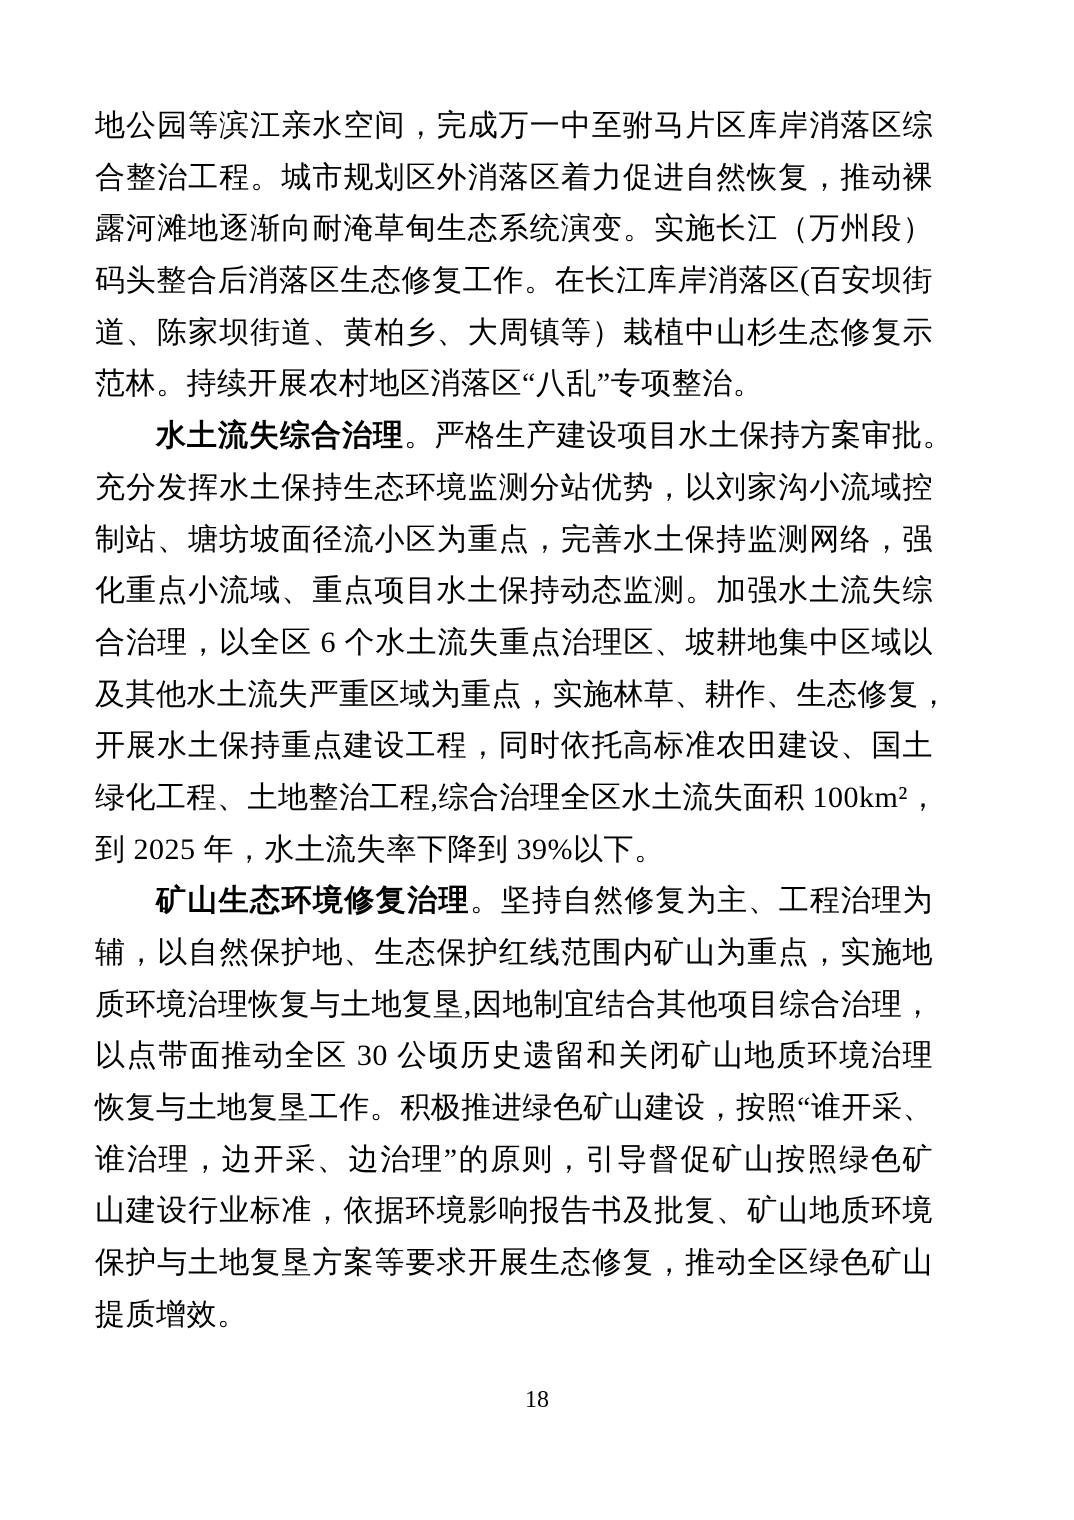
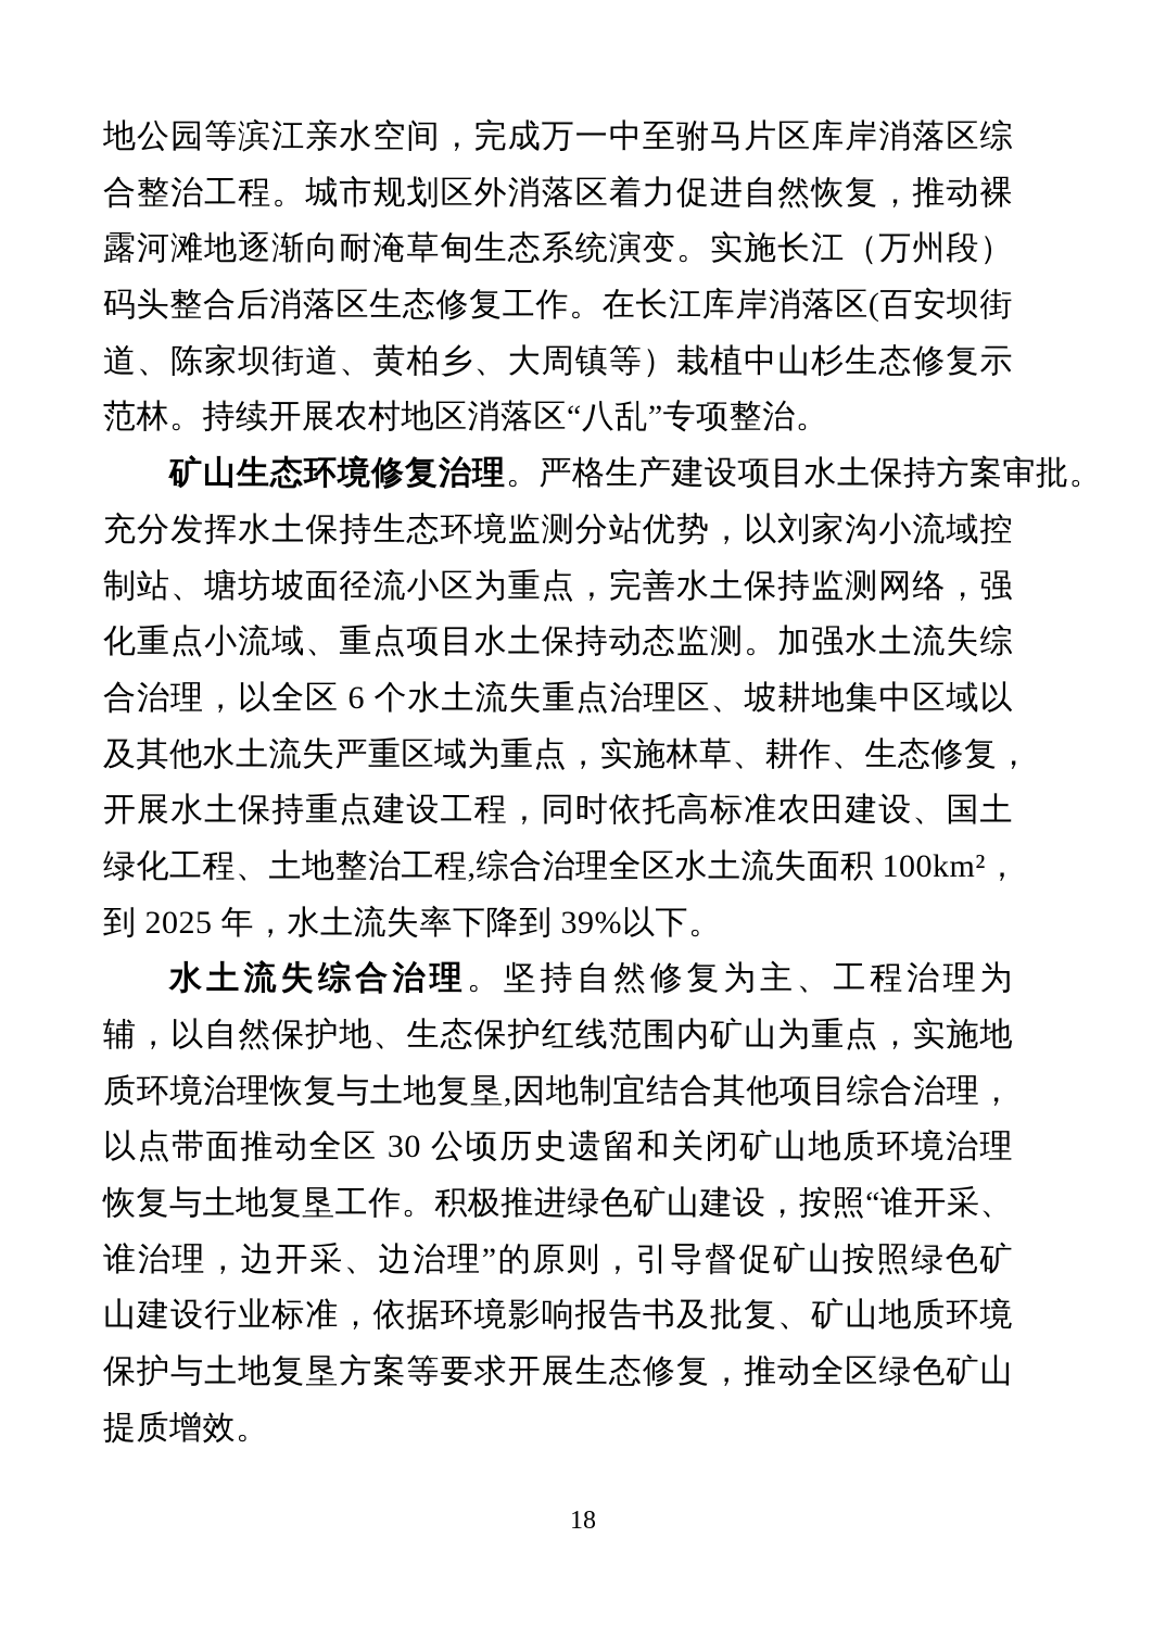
  地公园等滨江亲水空间，完成万一中至驸马片区库岸消落区综
  合整治工程。城市规划区外消落区着力促进自然恢复，推动裸
  露河滩地逐渐向耐淹草甸生态系统演变。实施长江（万州段）
  码头整合后消落区生态修复工作。在长江库岸消落区(百安坝街
  道、陈家坝街道、黄柏乡、大周镇等）栽植中山杉生态修复示
  范林。持续开展农村地区消落区“八乱”专项整治。
- 水土流失综合治理。严格生产建设项目水土保持方案审批。
+ 矿山生态环境修复治理。严格生产建设项目水土保持方案审批。
  充分发挥水土保持生态环境监测分站优势，以刘家沟小流域控
  制站、塘坊坡面径流小区为重点，完善水土保持监测网络，强
  化重点小流域、重点项目水土保持动态监测。加强水土流失综
  合治理，以全区 6 个水土流失重点治理区、坡耕地集中区域以
  及其他水土流失严重区域为重点，实施林草、耕作、生态修复，
  开展水土保持重点建设工程，同时依托高标准农田建设、国土
  绿化工程、土地整治工程,综合治理全区水土流失面积 100km²，
  到 2025 年，水土流失率下降到 39%以下。
- 矿山生态环境修复治理。坚持自然修复为主、工程治理为
+ 水土流失综合治理。坚持自然修复为主、工程治理为
  辅，以自然保护地、生态保护红线范围内矿山为重点，实施地
  质环境治理恢复与土地复垦,因地制宜结合其他项目综合治理，
  以点带面推动全区 30 公顷历史遗留和关闭矿山地质环境治理
  恢复与土地复垦工作。积极推进绿色矿山建设，按照“谁开采、
  谁治理，边开采、边治理”的原则，引导督促矿山按照绿色矿
  山建设行业标准，依据环境影响报告书及批复、矿山地质环境
  保护与土地复垦方案等要求开展生态修复，推动全区绿色矿山
  提质增效。
  18
